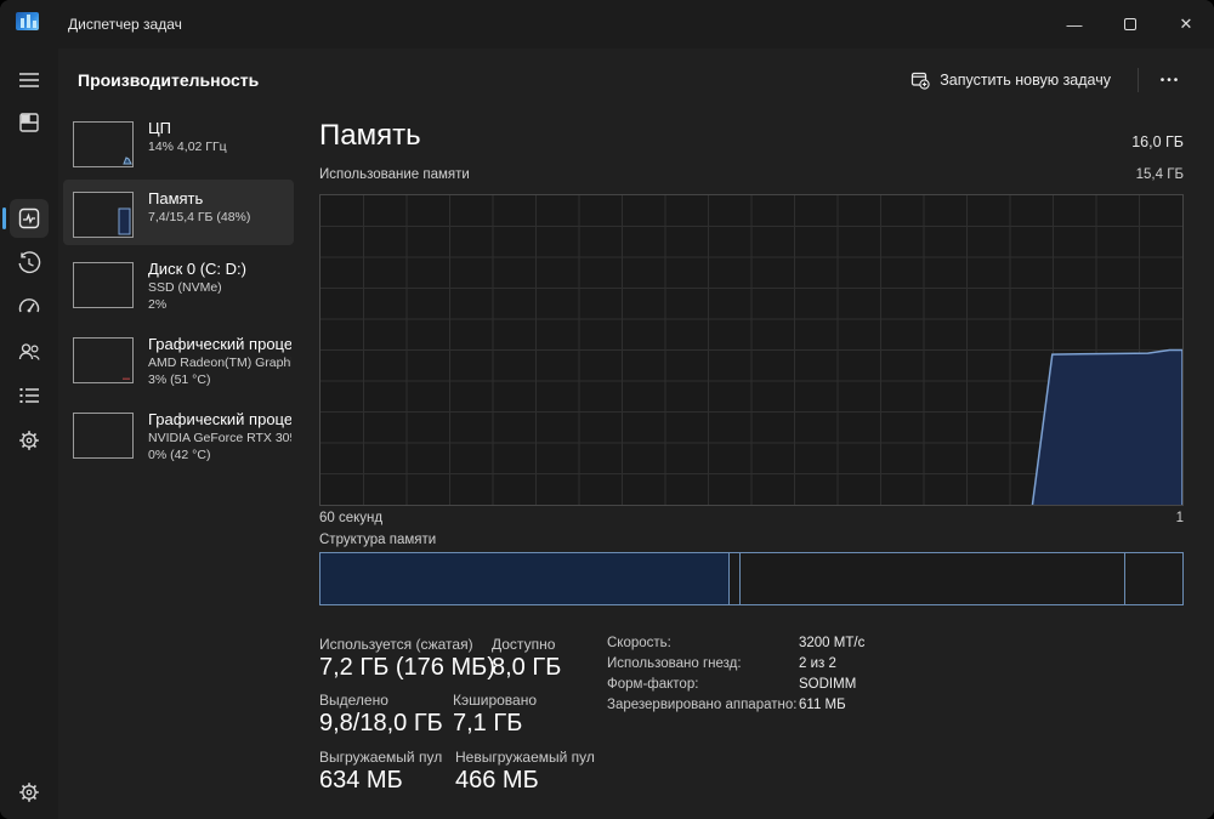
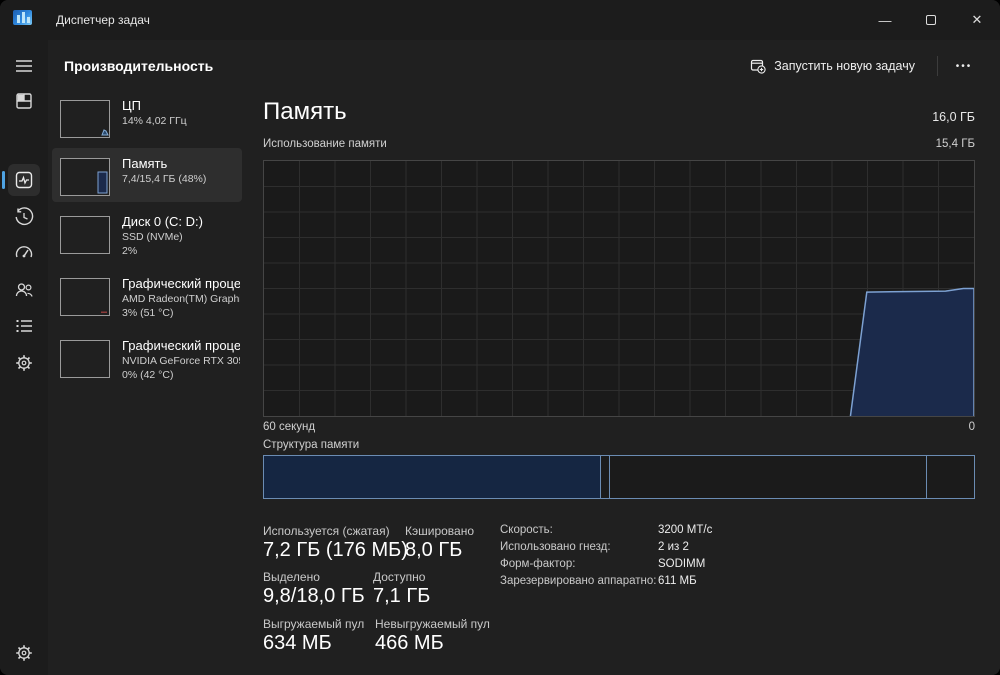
  Диспетчер задач
  —
  ✕
  Производительность
  Запустить новую задачу
  •••
  ЦП
  14% 4,02 ГГц
  Память
  7,4/15,4 ГБ (48%)
  Диск 0 (C: D:)
  SSD (NVMe)
  2%
  Графический проце
  AMD Radeon(TM) Graph
  3% (51 °C)
  Графический проце
  NVIDIA GeForce RTX 30
  0% (42 °C)
  Память
  16,0 ГБ
  Использование памяти
  15,4 ГБ
  60 секунд
- 1
+ 0
  Структура памяти
  Используется (сжатая)
  7,2 ГБ (176 МБ)
- Доступно
+ Кэшировано
  8,0 ГБ
  Выделено
  9,8/18,0 ГБ
- Кэшировано
+ Доступно
  7,1 ГБ
  Выгружаемый пул
  634 МБ
  Невыгружаемый пул
  466 МБ
  Скорость:
  3200 МТ/с
  Использовано гнезд:
  2 из 2
  Форм-фактор:
  SODIMM
  Зарезервировано аппаратно:
  611 МБ
